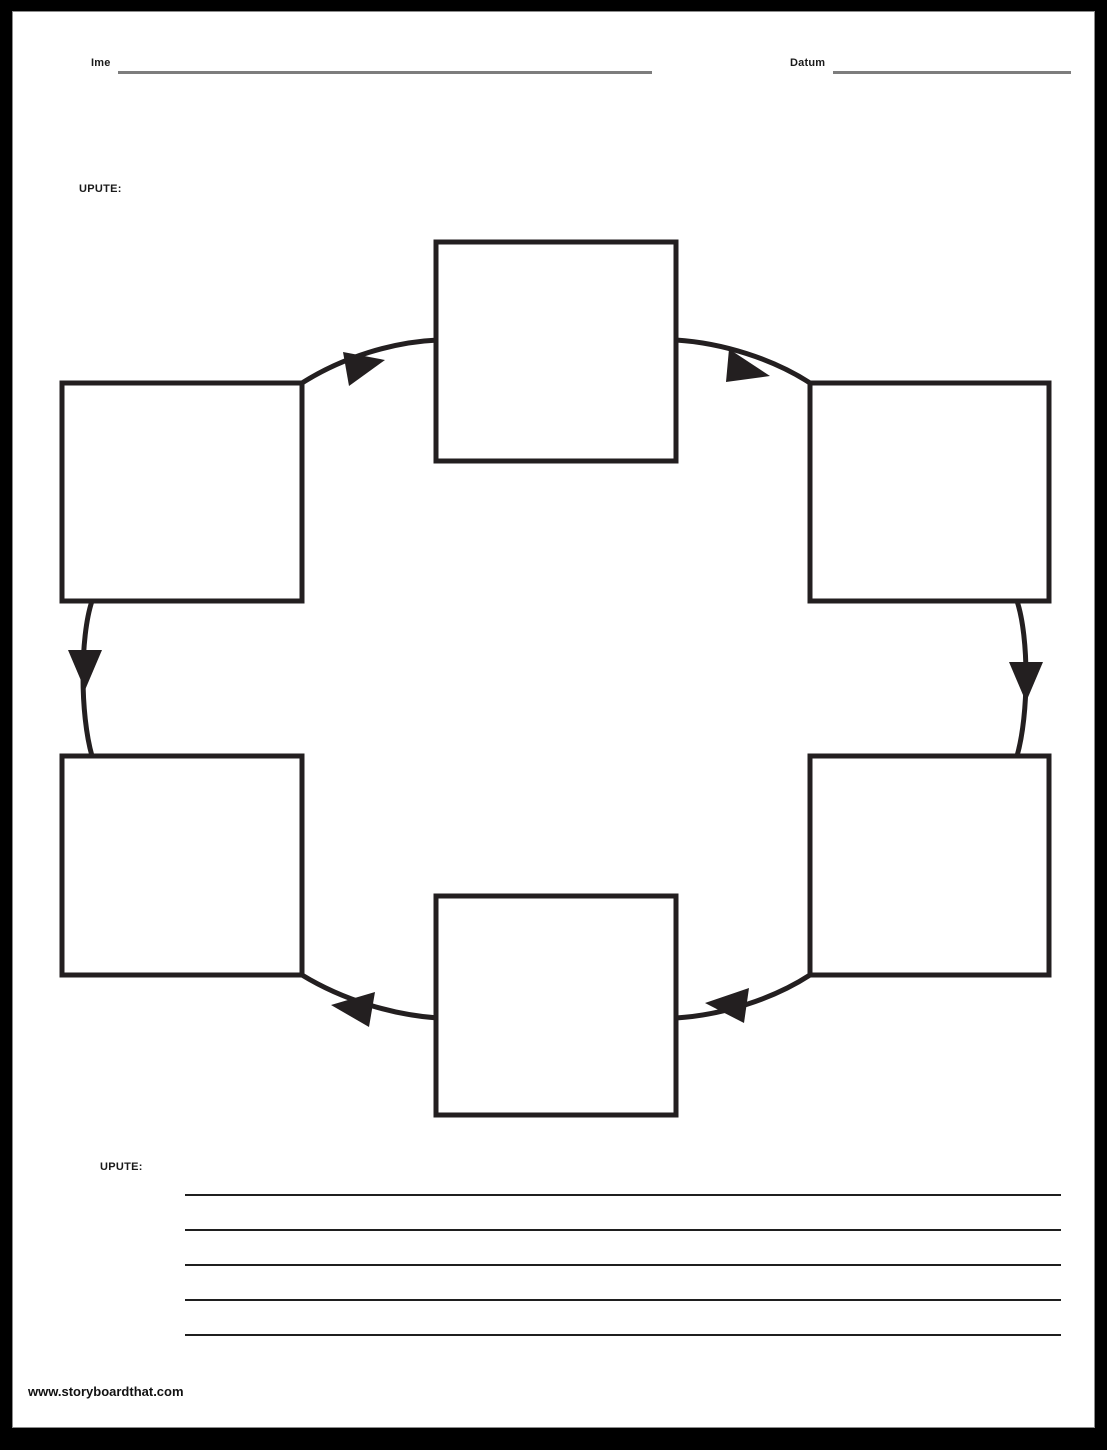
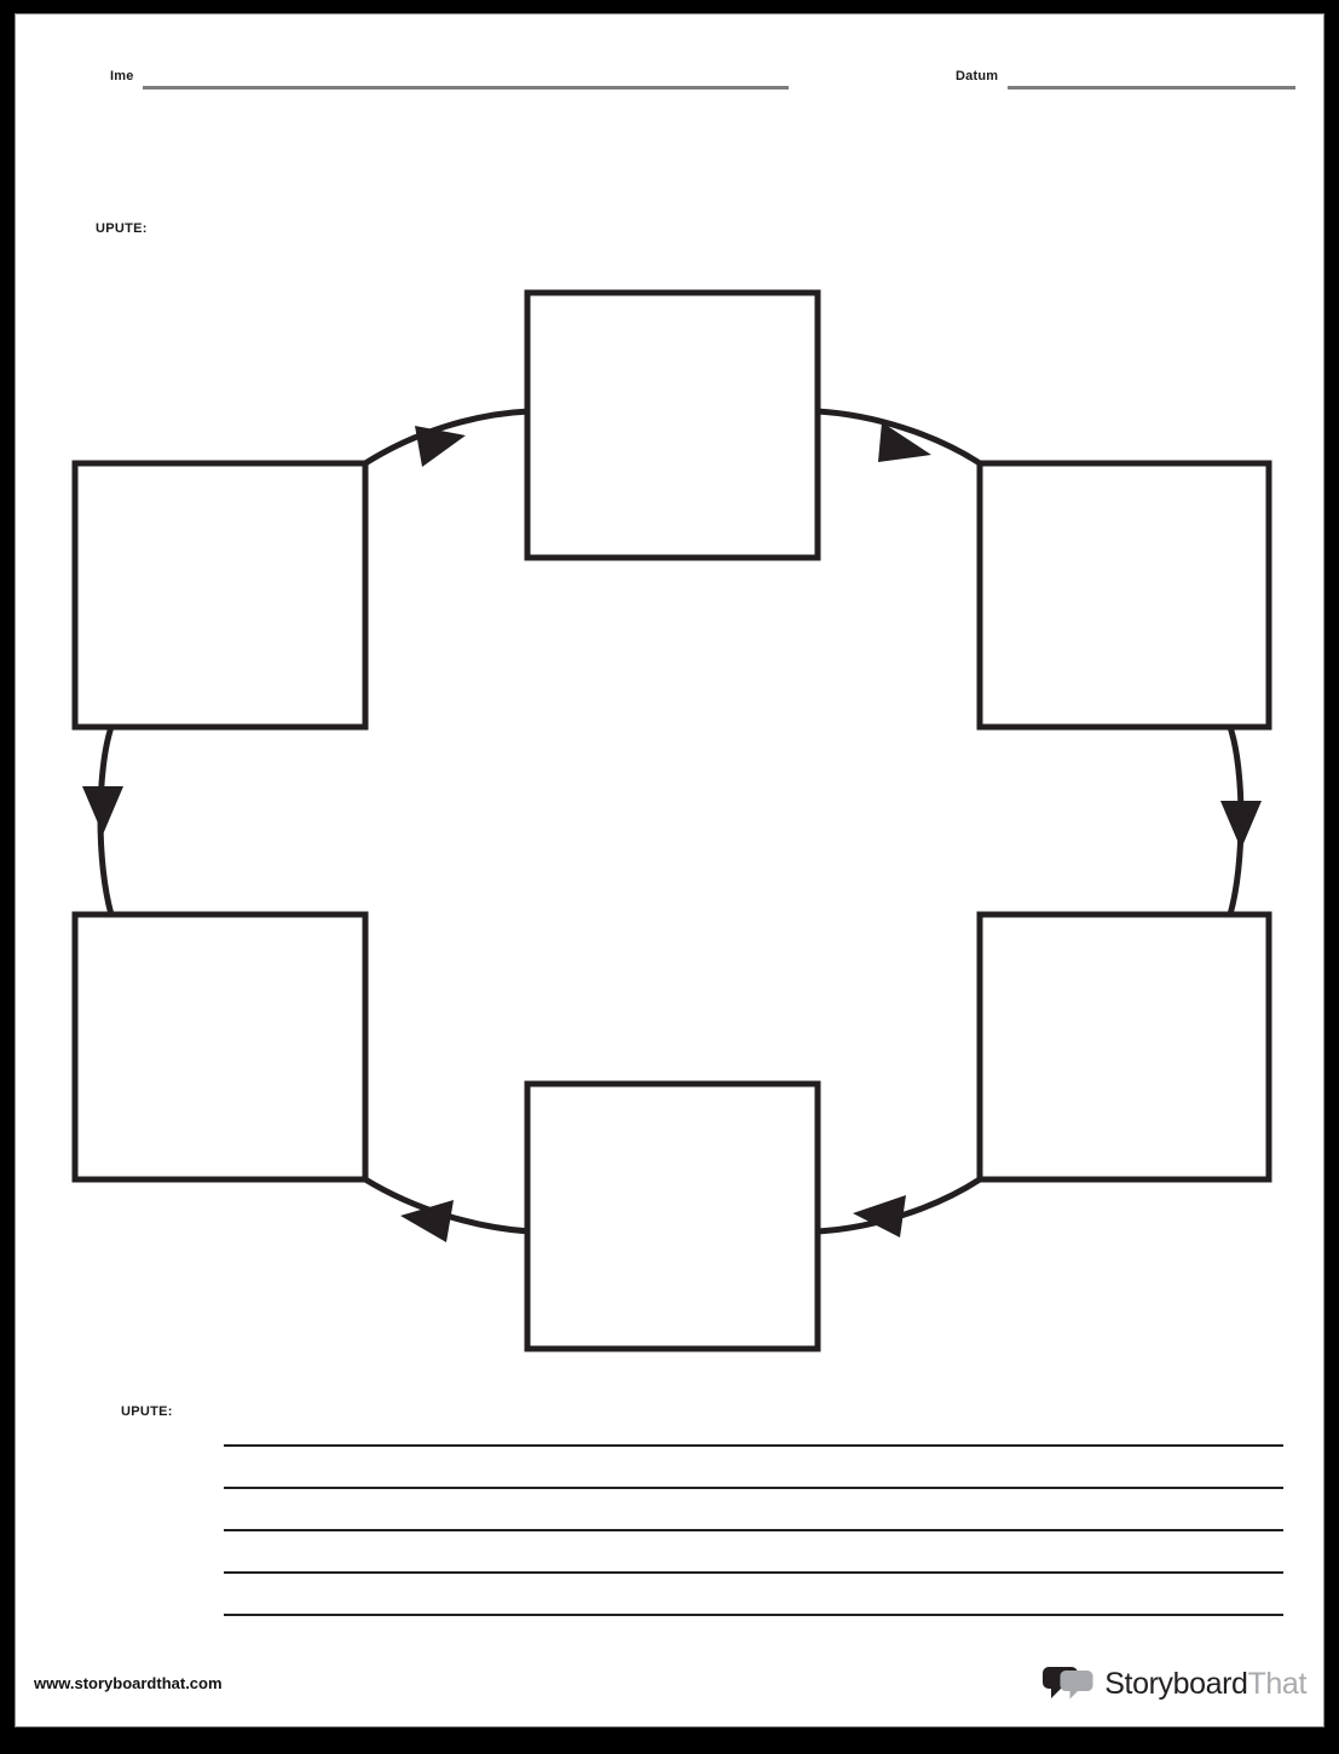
  Ime
  Datum
  UPUTE:
  UPUTE:
  www.storyboardthat.com
+ StoryboardThat
